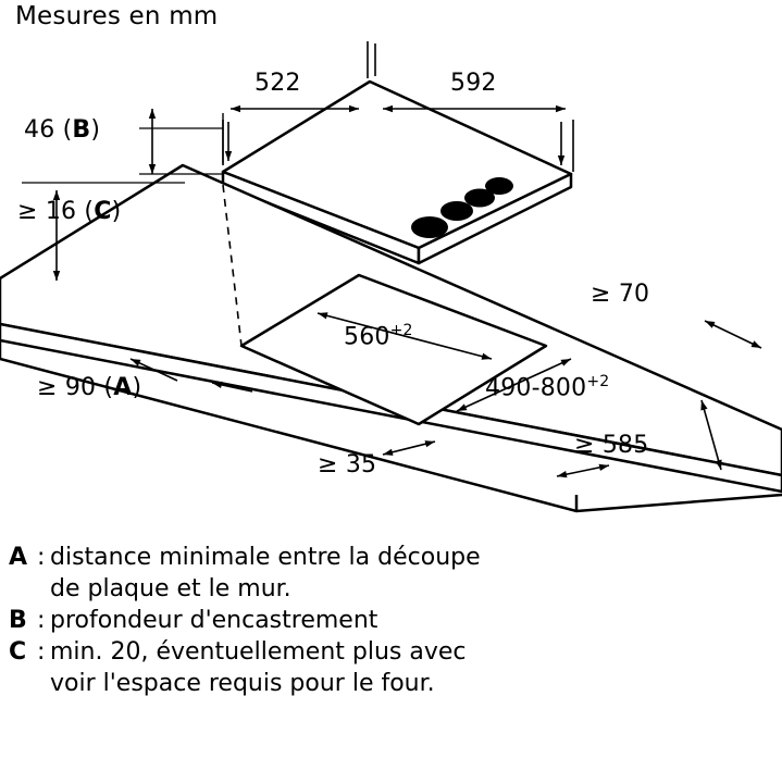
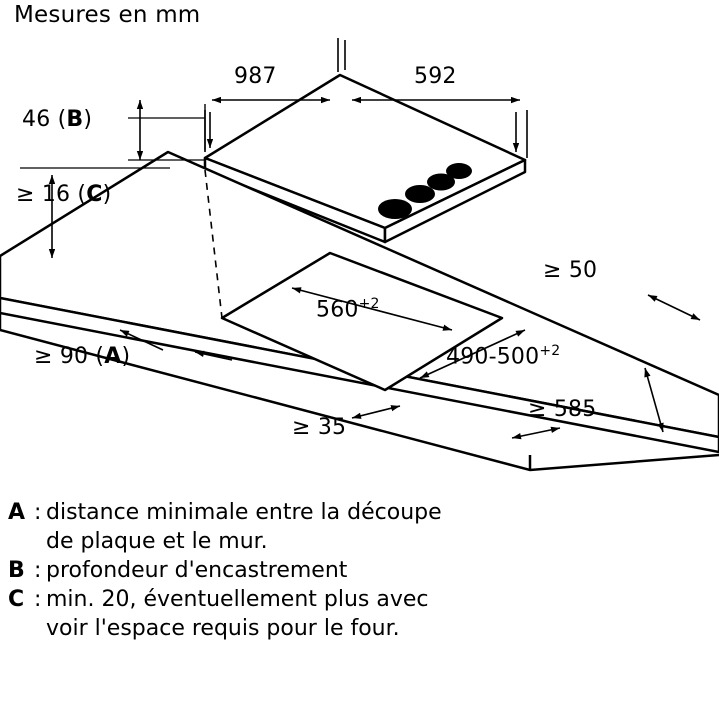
  Mesures en mm
- 522
+ 987
  592
  46 (B)
  ≥ 16 (C)
  560+2
- 490-800+2
+ 490-500+2
- ≥ 70
+ ≥ 50
  ≥ 90 (A)
  ≥ 35
  ≥ 585
  A
  :
  distance minimale entre la découpe
  de plaque et le mur.
  B
  :
  profondeur d'encastrement
  C
  :
  min. 20, éventuellement plus avec
  voir l'espace requis pour le four.
